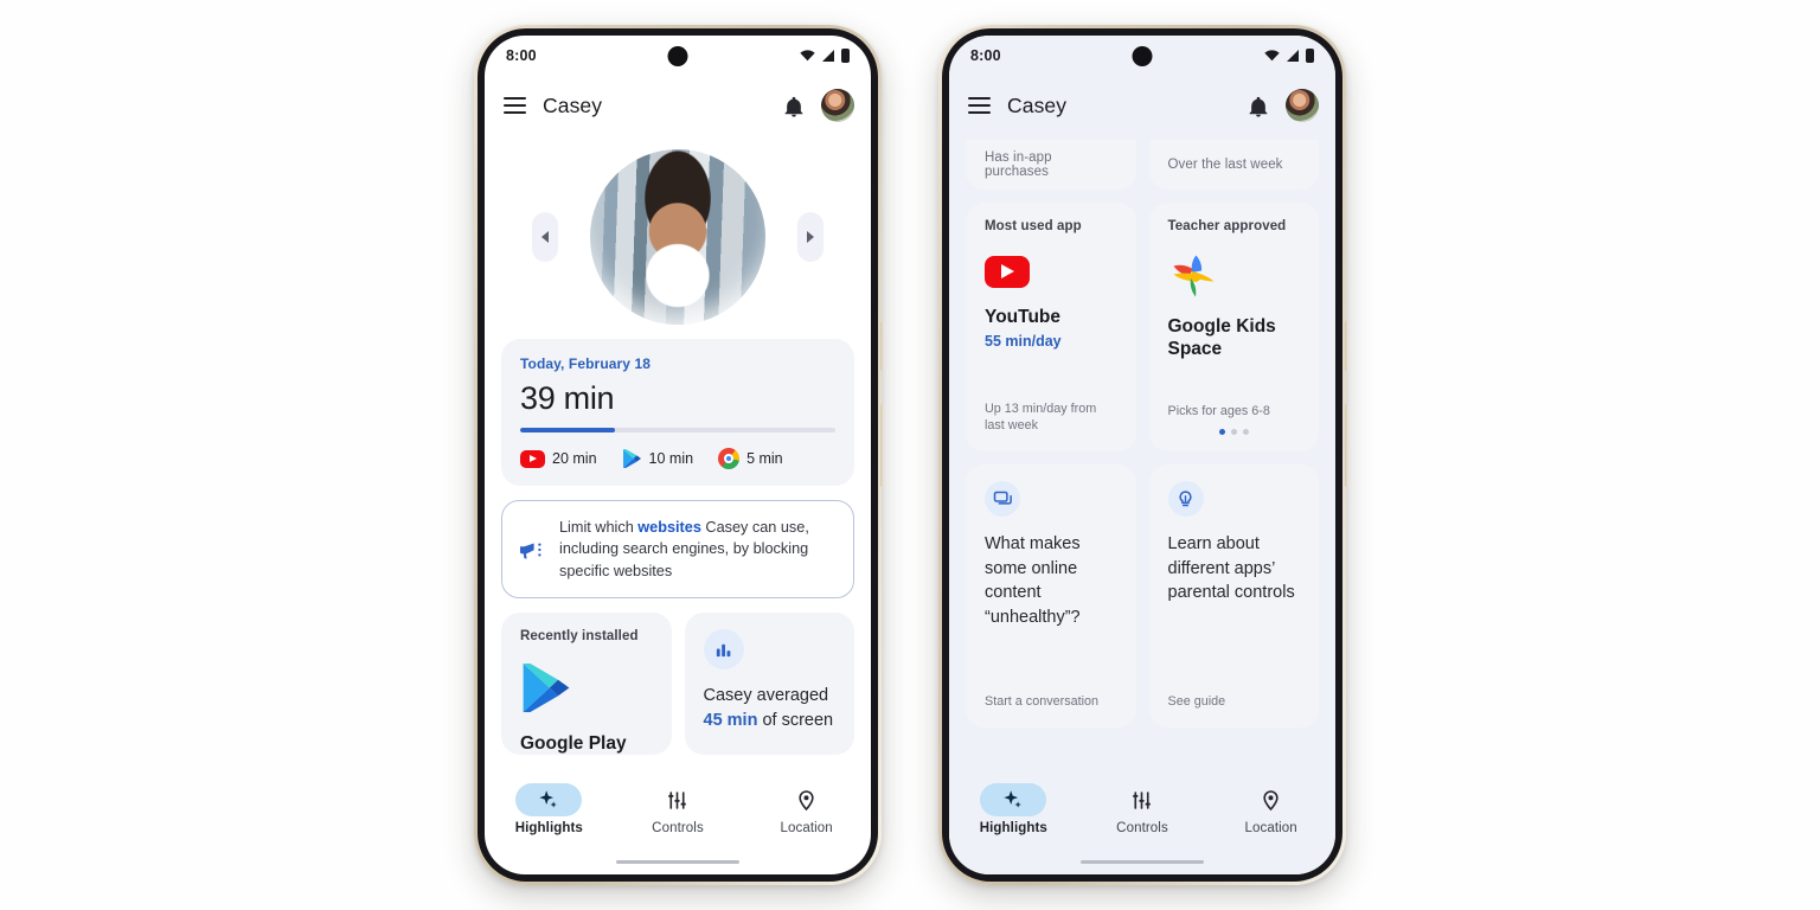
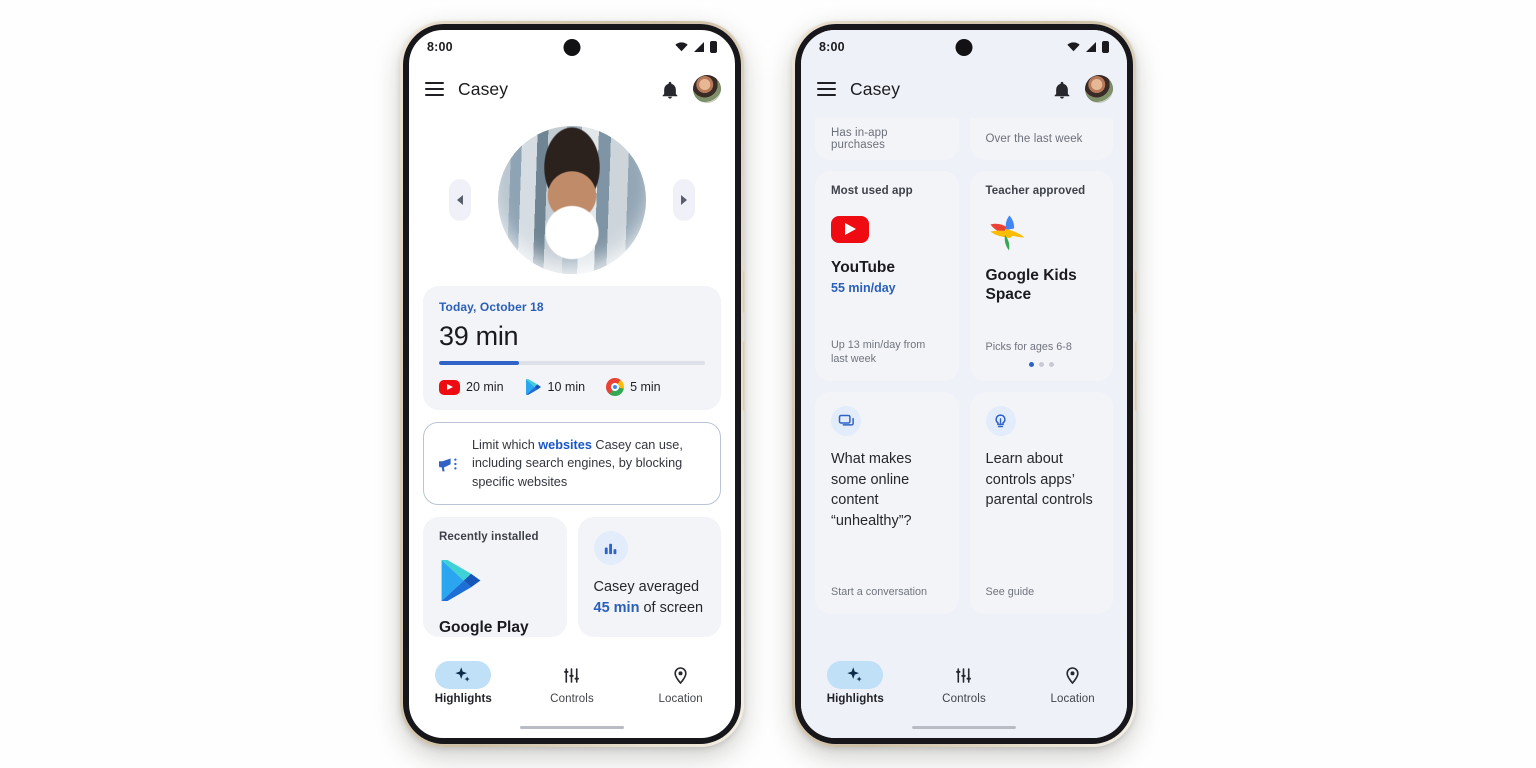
  8:00
  Casey
- Today, February 18
+ Today, October 18
  39 min
  20 min
  10 min
  5 min
  Limit which websites Casey can use, including search engines, by blocking specific websites
  Recently installed
  Google Play
  Casey averaged 45 min of screen
  Highlights
  Controls
  Location
  8:00
  Casey
  Has in-app purchases
  Over the last week
  Most used app
  YouTube
  55 min/day
  Up 13 min/day from last week
  Teacher approved
  Google Kids Space
  Picks for ages 6-8
  What makes some online content “unhealthy”?
  Start a conversation
- Learn about different apps’ parental controls
+ Learn about controls apps’ parental controls
  See guide
  Highlights
  Controls
  Location
